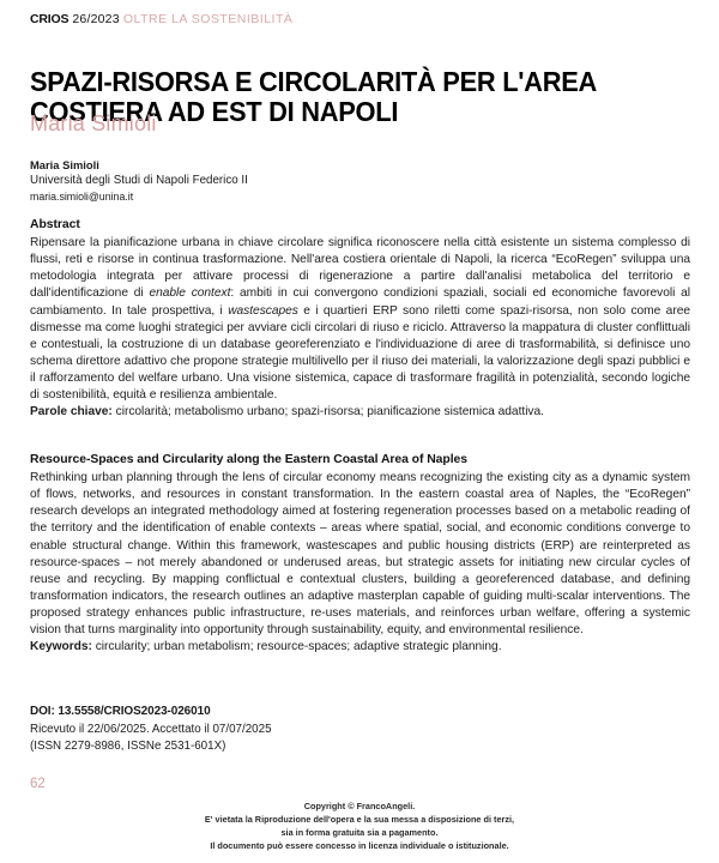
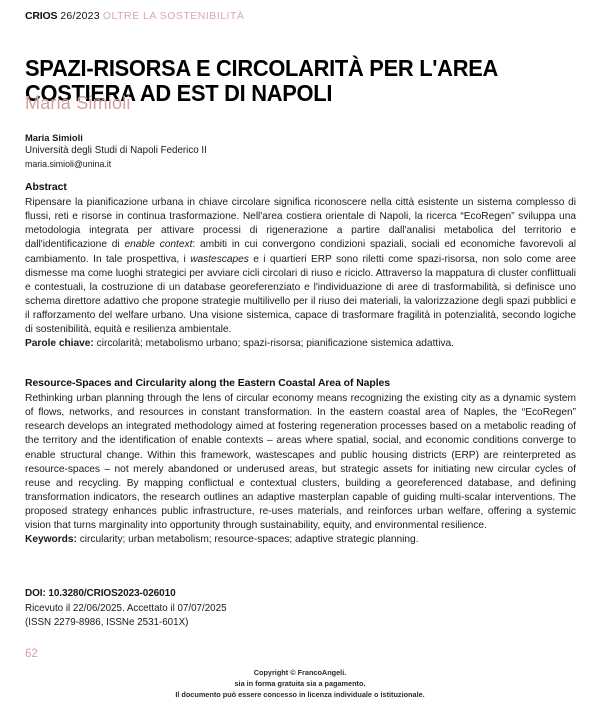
  CRIOS 26/2023 OLTRE LA SOSTENIBILITÀ
  SPAZI-RISORSA E CIRCOLARITÀ PER L'AREA COSTIERA AD EST DI NAPOLI
  Maria Simioli
  Maria Simioli
  Università degli Studi di Napoli Federico II
  maria.simioli@unina.it
  Abstract
  Ripensare la pianificazione urbana in chiave circolare significa riconoscere nella città esistente un sistema complesso di flussi, reti e risorse in continua trasformazione. Nell'area costiera orientale di Napoli, la ricerca “EcoRegen” sviluppa una metodologia integrata per attivare processi di rigenerazione a partire dall'analisi metabolica del territorio e dall'identificazione di enable context: ambiti in cui convergono condizioni spaziali, sociali ed economiche favorevoli al cambiamento. In tale prospettiva, i wastescapes e i quartieri ERP sono riletti come spazi-risorsa, non solo come aree dismesse ma come luoghi strategici per avviare cicli circolari di riuso e riciclo. Attraverso la mappatura di cluster conflittuali e contestuali, la costruzione di un database georeferenziato e l'individuazione di aree di trasformabilità, si definisce uno schema direttore adattivo che propone strategie multilivello per il riuso dei materiali, la valorizzazione degli spazi pubblici e il rafforzamento del welfare urbano. Una visione sistemica, capace di trasformare fragilità in potenzialità, secondo logiche di sostenibilità, equità e resilienza ambientale.
  Parole chiave: circolarità; metabolismo urbano; spazi-risorsa; pianificazione sistemica adattiva.
  Resource-Spaces and Circularity along the Eastern Coastal Area of Naples
  Rethinking urban planning through the lens of circular economy means recognizing the existing city as a dynamic system of flows, networks, and resources in constant transformation. In the eastern coastal area of Naples, the “EcoRegen” research develops an integrated methodology aimed at fostering regeneration processes based on a metabolic reading of the territory and the identification of enable contexts – areas where spatial, social, and economic conditions converge to enable structural change. Within this framework, wastescapes and public housing districts (ERP) are reinterpreted as resource-spaces – not merely abandoned or underused areas, but strategic assets for initiating new circular cycles of reuse and recycling. By mapping conflictual e contextual clusters, building a georeferenced database, and defining transformation indicators, the research outlines an adaptive masterplan capable of guiding multi-scalar interventions. The proposed strategy enhances public infrastructure, re-uses materials, and reinforces urban welfare, offering a systemic vision that turns marginality into opportunity through sustainability, equity, and environmental resilience.
  Keywords: circularity; urban metabolism; resource-spaces; adaptive strategic planning.
- DOI: 13.5558/CRIOS2023-026010
+ DOI: 10.3280/CRIOS2023-026010
  Ricevuto il 22/06/2025. Accettato il 07/07/2025
  (ISSN 2279-8986, ISSNe 2531-601X)
  62
  Copyright © FrancoAngeli.
- E' vietata la Riproduzione dell'opera e la sua messa a disposizione di terzi,
  sia in forma gratuita sia a pagamento.
  Il documento può essere concesso in licenza individuale o istituzionale.
